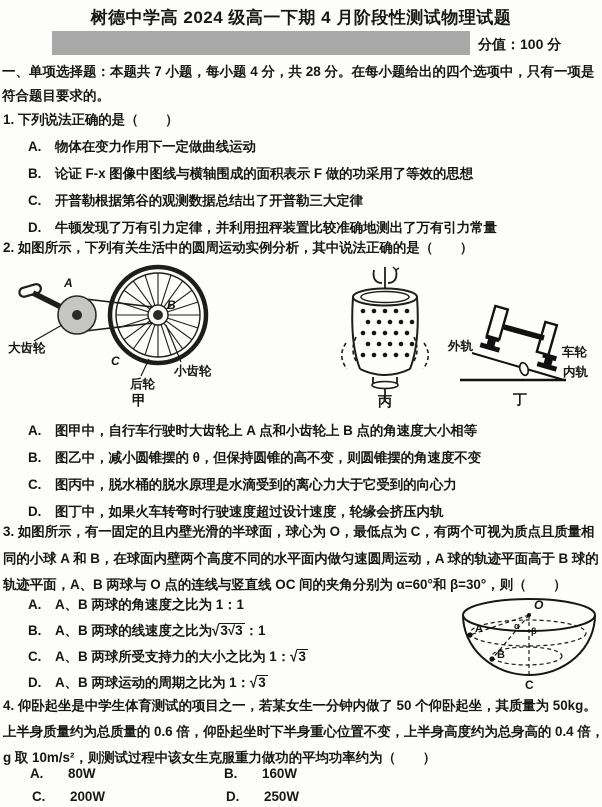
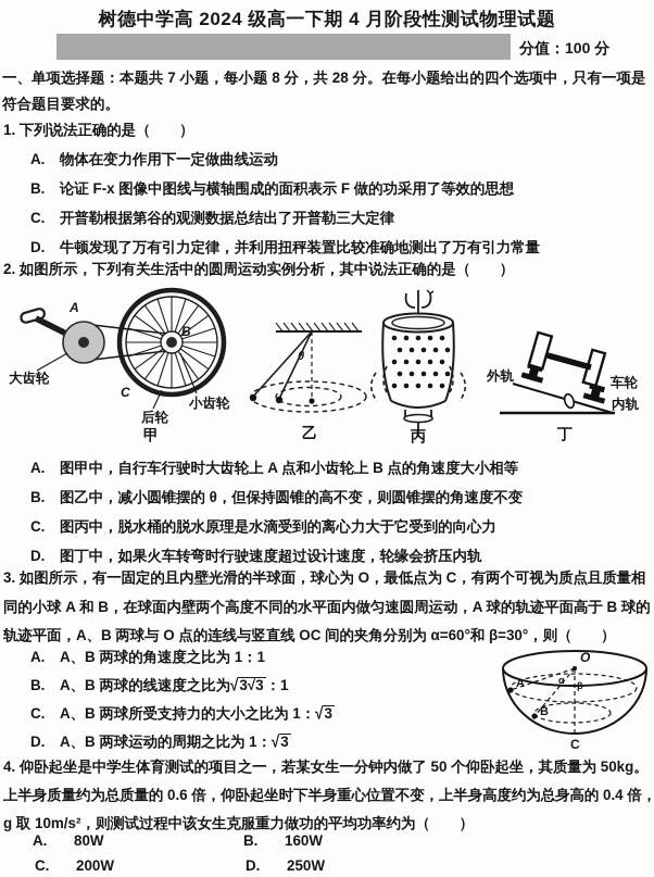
  树德中学高 2024 级高一下期 4 月阶段性测试物理试题
  分值：100 分
- 一、单项选择题：本题共 7 小题，每小题 4 分，共 28 分。在每小题给出的四个选项中，只有一项是
+ 一、单项选择题：本题共 7 小题，每小题 8 分，共 28 分。在每小题给出的四个选项中，只有一项是
  符合题目要求的。
  1. 下列说法正确的是（ ）
  A. 物体在变力作用下一定做曲线运动
  B. 论证 F-x 图像中图线与横轴围成的面积表示 F 做的功采用了等效的思想
  C. 开普勒根据第谷的观测数据总结出了开普勒三大定律
  D. 牛顿发现了万有引力定律，并利用扭秤装置比较准确地测出了万有引力常量
  2. 如图所示，下列有关生活中的圆周运动实例分析，其中说法正确的是（ ）
  A
  B
  C
  大齿轮
  后轮
  小齿轮
  甲
+ θ
+ 乙
  丙
  外轨
  车轮
  内轨
  丁
  A. 图甲中，自行车行驶时大齿轮上 A 点和小齿轮上 B 点的角速度大小相等
  B. 图乙中，减小圆锥摆的 θ，但保持圆锥的高不变，则圆锥摆的角速度不变
  C. 图丙中，脱水桶的脱水原理是水滴受到的离心力大于它受到的向心力
  D. 图丁中，如果火车转弯时行驶速度超过设计速度，轮缘会挤压内轨
  3. 如图所示，有一固定的且内壁光滑的半球面，球心为 O，最低点为 C，有两个可视为质点且质量相
  同的小球 A 和 B，在球面内壁两个高度不同的水平面内做匀速圆周运动，A 球的轨迹平面高于 B 球的
  轨迹平面，A、B 两球与 O 点的连线与竖直线 OC 间的夹角分别为 α=60°和 β=30°，则（ ）
  A. A、B 两球的角速度之比为 1：1
  B. A、B 两球的线速度之比为√3√3 ：1
  C. A、B 两球所受支持力的大小之比为 1：√3
  D. A、B 两球运动的周期之比为 1：√3
  O
  A
  B
  C
  α
  β
  4. 仰卧起坐是中学生体育测试的项目之一，若某女生一分钟内做了 50 个仰卧起坐，其质量为 50kg。
  上半身质量约为总质量的 0.6 倍，仰卧起坐时下半身重心位置不变，上半身高度约为总身高的 0.4 倍，
  g 取 10m/s²，则测试过程中该女生克服重力做功的平均功率约为（ ）
  A. 80W
  B. 160W
  C. 200W
  D. 250W
